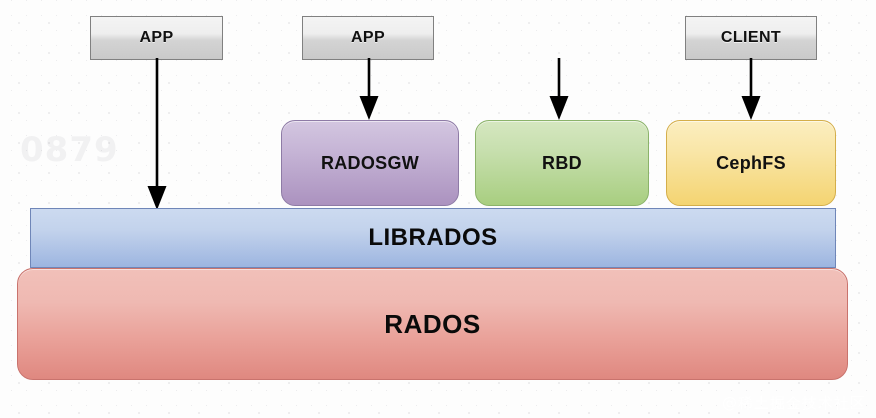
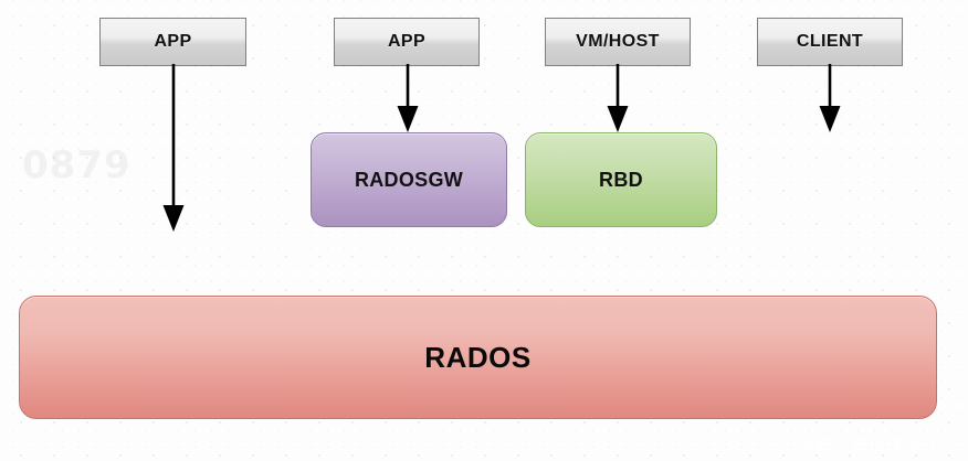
  0879
  APP
  APP
+ VM/HOST
  CLIENT
  RADOSGW
  RBD
- CephFS
- LIBRADOS
  RADOS
